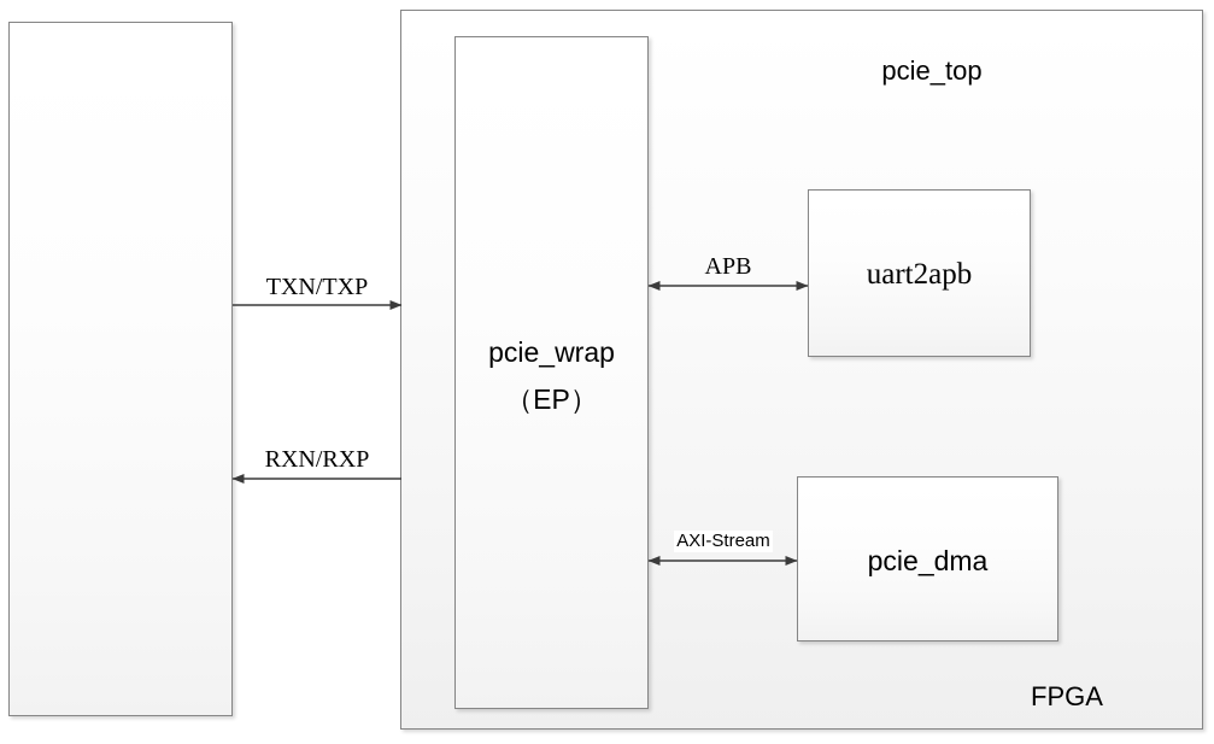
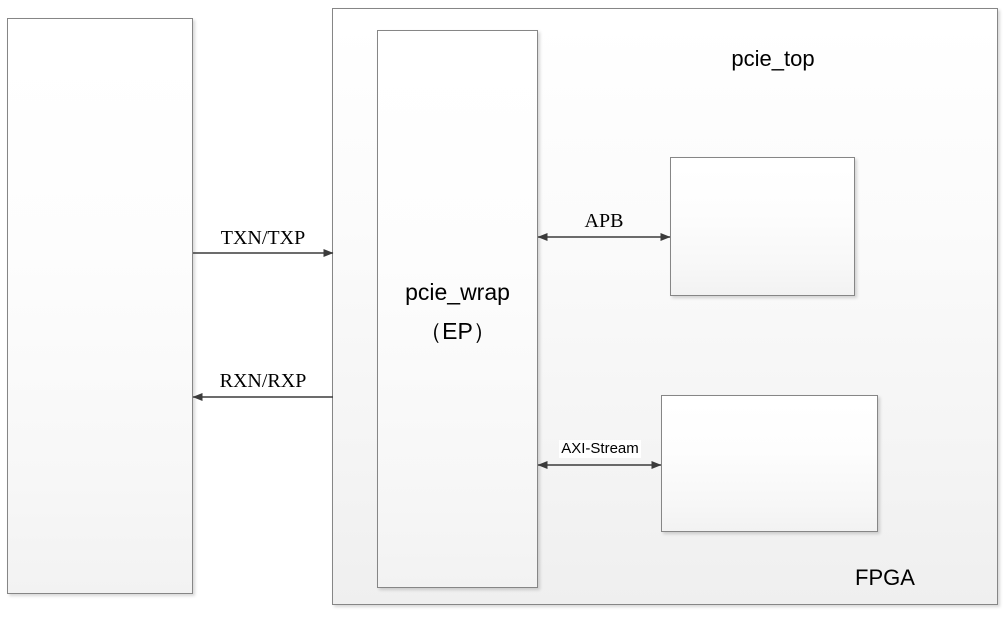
  pcie_top
  FPGA
  pcie_wrap
  （EP）
- uart2apb
- pcie_dma
  TXN/TXP
  RXN/RXP
  APB
  AXI-Stream
